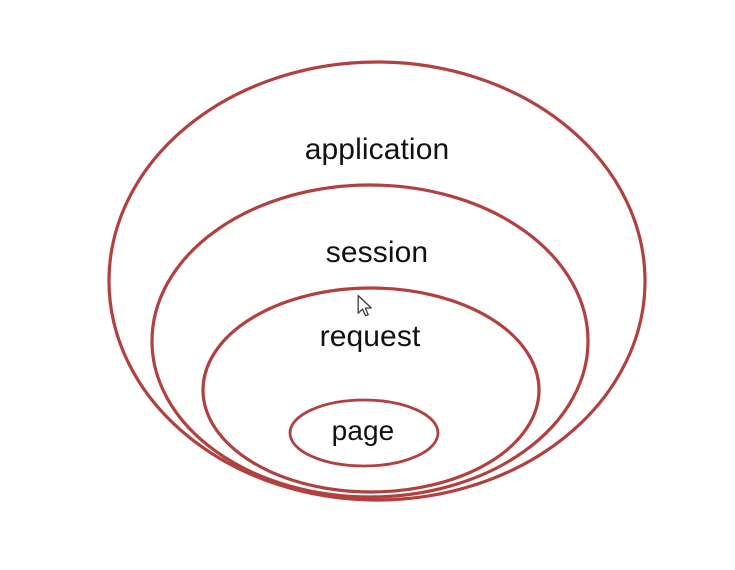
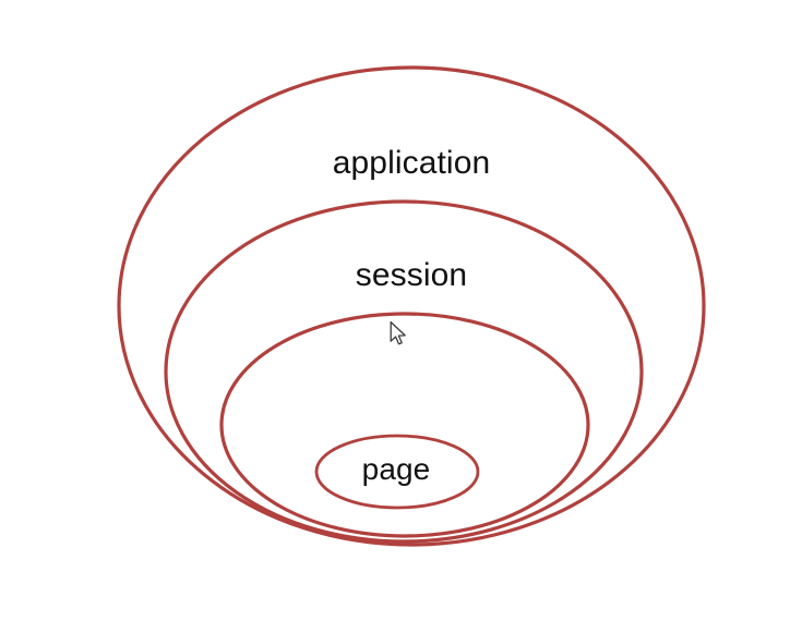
  application
  session
- request
  page
